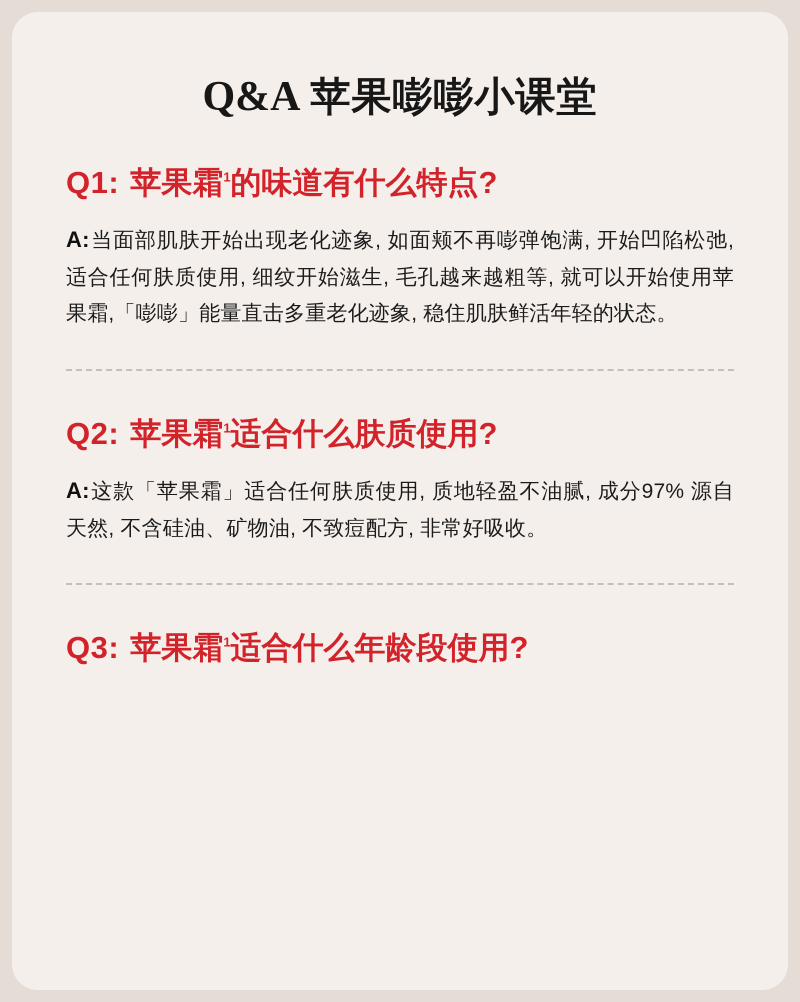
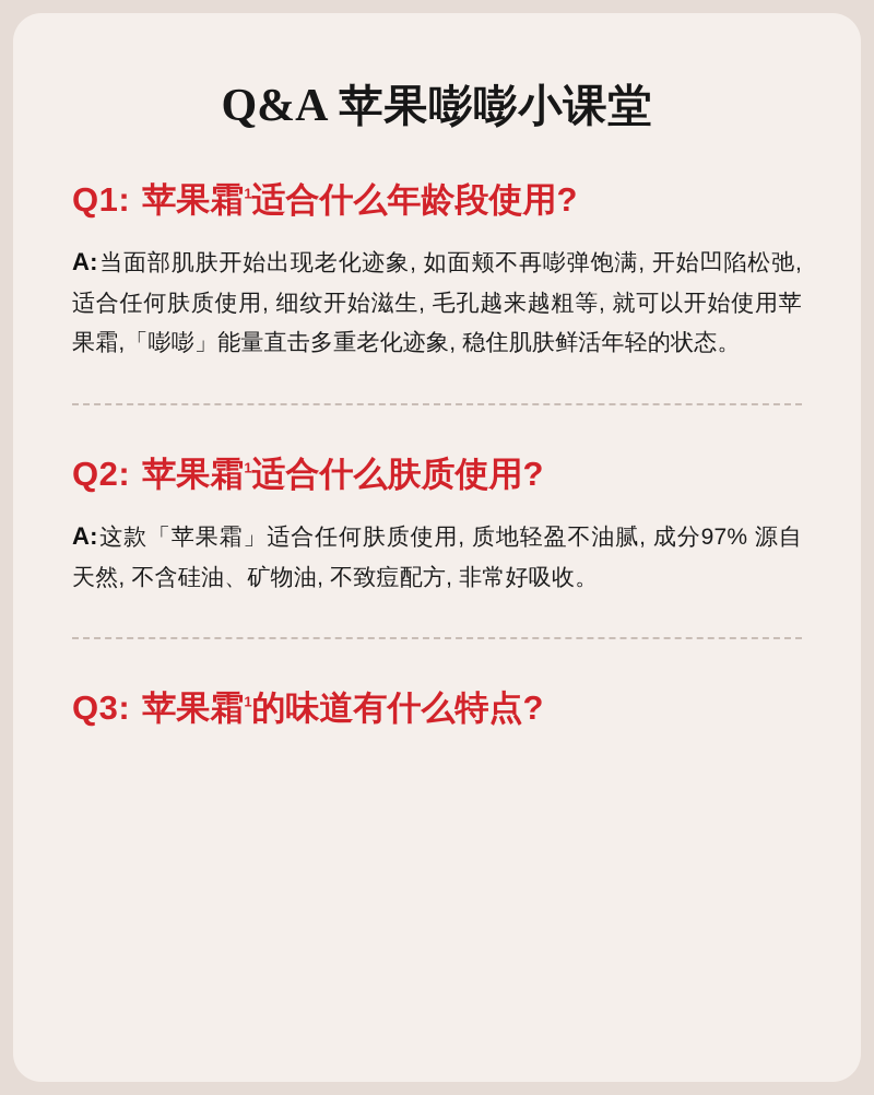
  Q&A 苹果嘭嘭小课堂
- Q1: 苹果霜1的味道有什么特点?
+ Q1: 苹果霜1适合什么年龄段使用?
  A:当面部肌肤开始出现老化迹象, 如面颊不再嘭弹饱满, 开始凹陷松弛, 适合任何肤质使用, 细纹开始滋生, 毛孔越来越粗等, 就可以开始使用苹果霜,「嘭嘭」能量直击多重老化迹象, 稳住肌肤鲜活年轻的状态。
  Q2: 苹果霜1适合什么肤质使用?
  A:这款「苹果霜」适合任何肤质使用, 质地轻盈不油腻, 成分97% 源自天然, 不含硅油、矿物油, 不致痘配方, 非常好吸收。
- Q3: 苹果霜1适合什么年龄段使用?
+ Q3: 苹果霜1的味道有什么特点?
